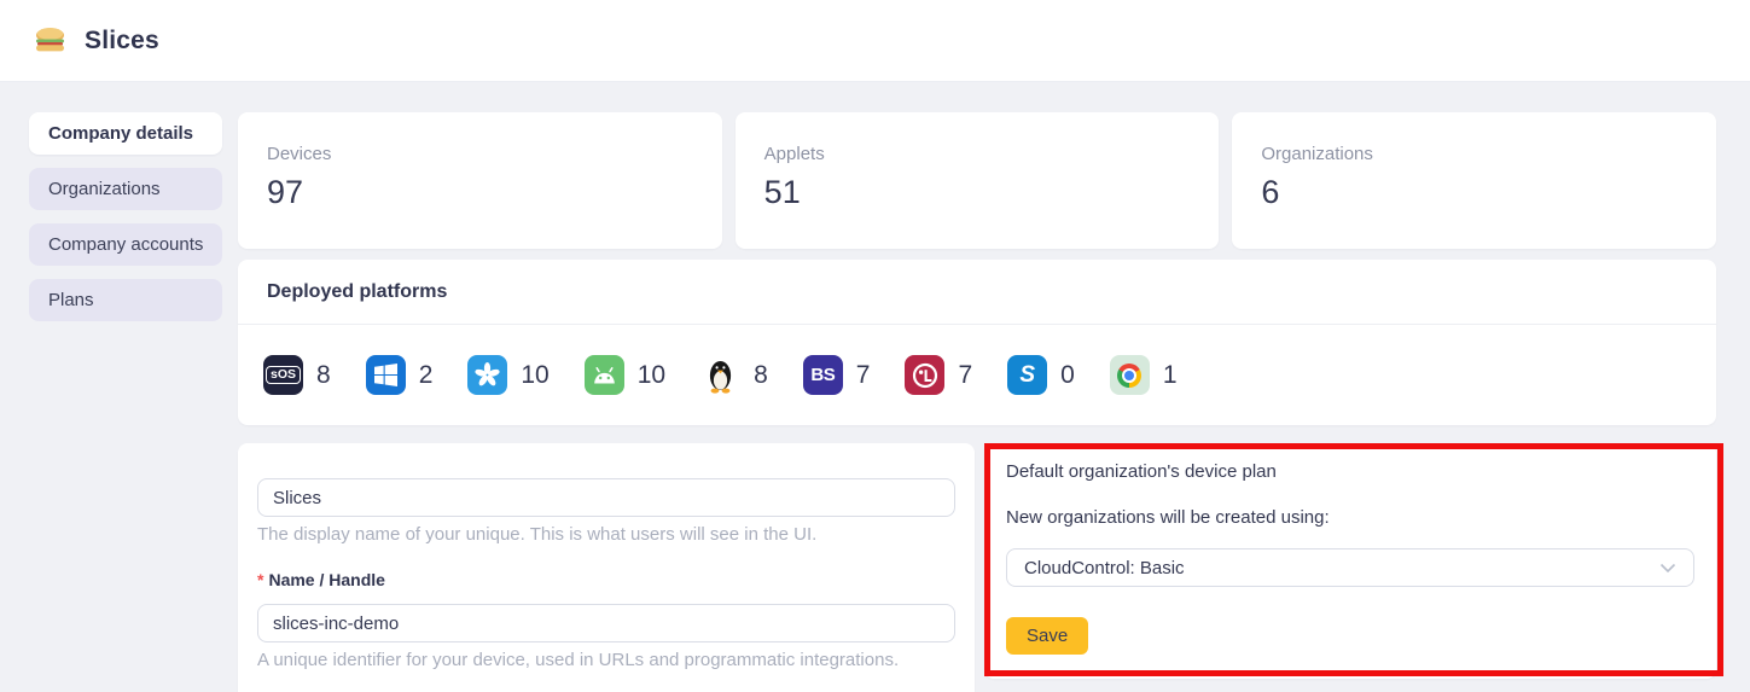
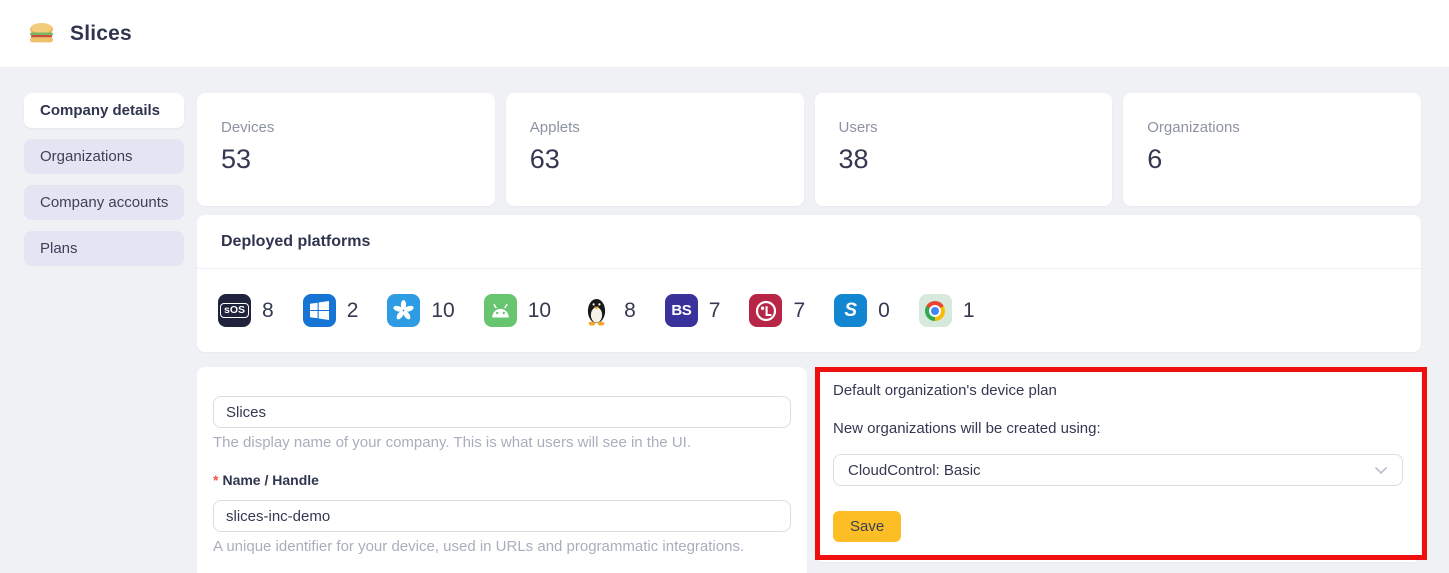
  Slices
  Company details
  Organizations
  Company accounts
  Plans
  Devices
- 97
+ 53
  Applets
- 51
+ 63
+ Users
+ 38
  Organizations
  6
  Deployed platforms
  sOS
  8
  2
  10
  10
  8
  BS
  7
  7
  S
  0
  1
  Slices
- The display name of your unique. This is what users will see in the UI.
+ The display name of your company. This is what users will see in the UI.
  * Name / Handle
  slices-inc-demo
  A unique identifier for your device, used in URLs and programmatic integrations.
  Default organization's device plan
  New organizations will be created using:
  CloudControl: Basic
  Save
